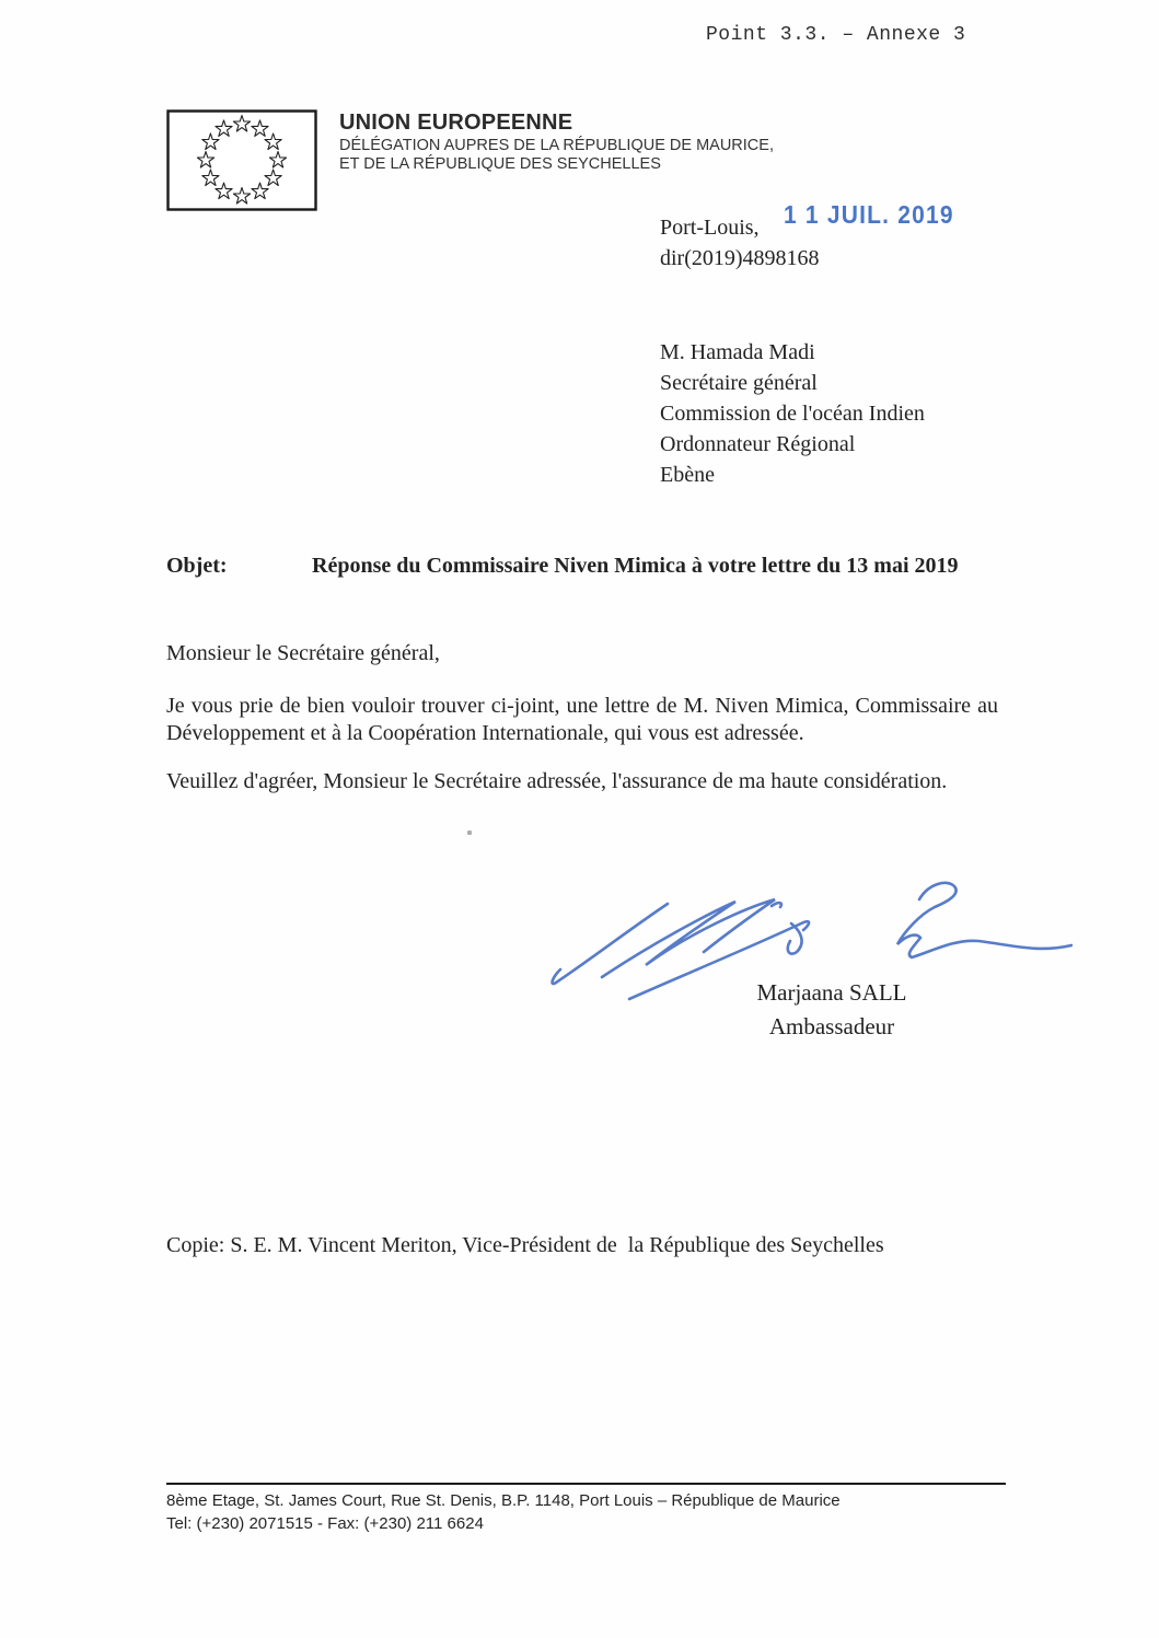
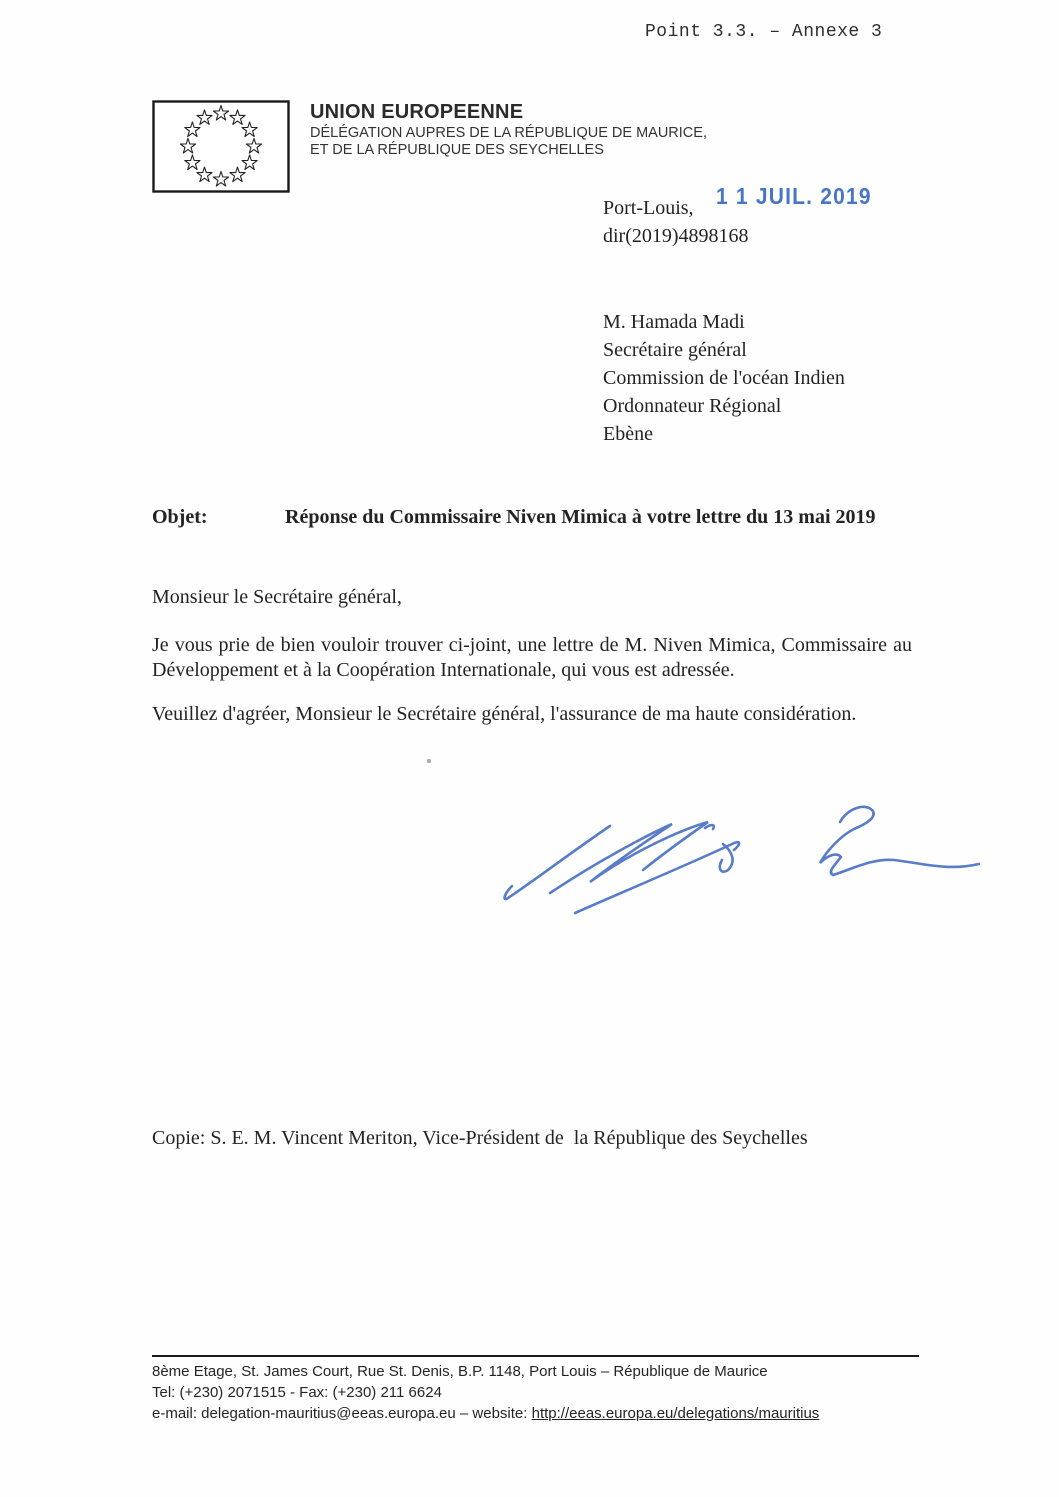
  Point 3.3. – Annexe 3
  UNION EUROPEENNE
  DÉLÉGATION AUPRES DE LA RÉPUBLIQUE DE MAURICE,
  ET DE LA RÉPUBLIQUE DES SEYCHELLES
  Port-Louis,
  1 1 JUIL. 2019
  dir(2019)4898168
  M. Hamada Madi
  Secrétaire général
  Commission de l'océan Indien
  Ordonnateur Régional
  Ebène
  Objet:
  Réponse du Commissaire Niven Mimica à votre lettre du 13 mai 2019
  Monsieur le Secrétaire général,
  Je vous prie de bien vouloir trouver ci-joint, une lettre de M. Niven Mimica, Commissaire au Développement et à la Coopération Internationale, qui vous est adressée.
- Veuillez d'agréer, Monsieur le Secrétaire adressée, l'assurance de ma haute considération.
+ Veuillez d'agréer, Monsieur le Secrétaire général, l'assurance de ma haute considération.
- Marjaana SALL
- Ambassadeur
  Copie: S. E. M. Vincent Meriton, Vice-Président de la République des Seychelles
  8ème Etage, St. James Court, Rue St. Denis, B.P. 1148, Port Louis – République de Maurice
  Tel: (+230) 2071515 - Fax: (+230) 211 6624
+ e-mail: delegation-mauritius@eeas.europa.eu – website: http://eeas.europa.eu/delegations/mauritius
